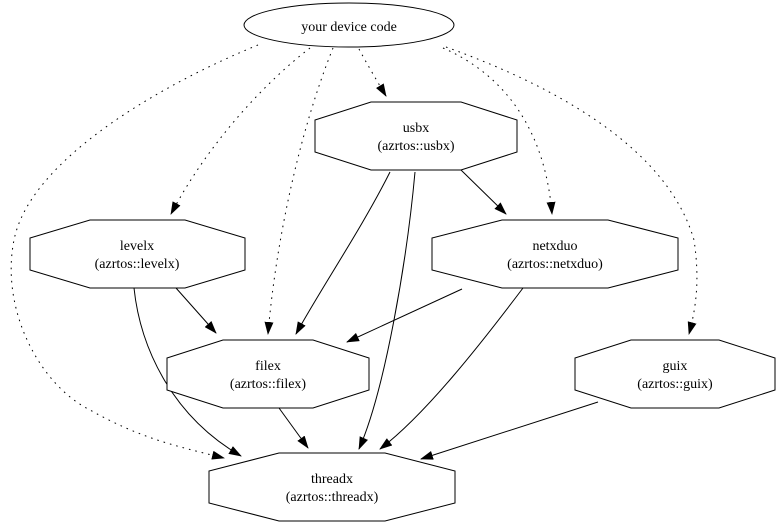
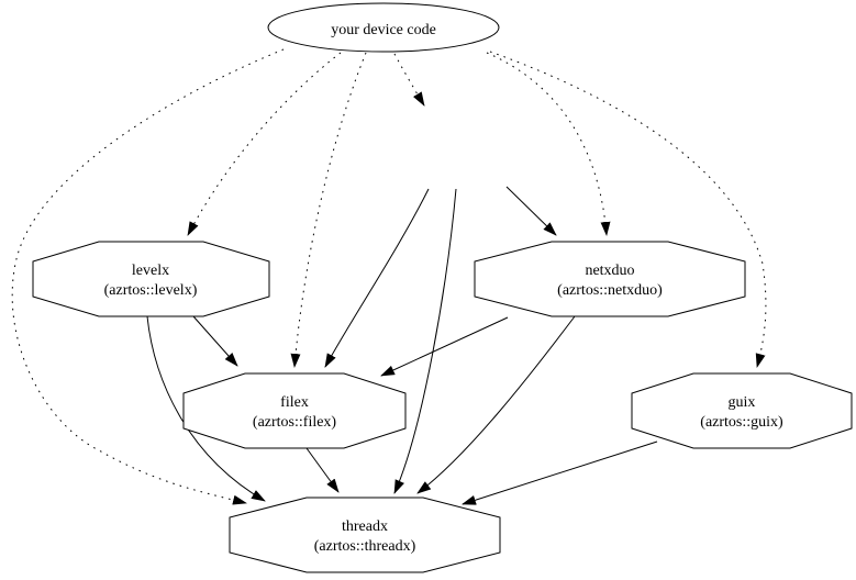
  your device code
- usbx
- (azrtos::usbx)
  levelx
  (azrtos::levelx)
  netxduo
  (azrtos::netxduo)
  filex
  (azrtos::filex)
  guix
  (azrtos::guix)
  threadx
  (azrtos::threadx)
